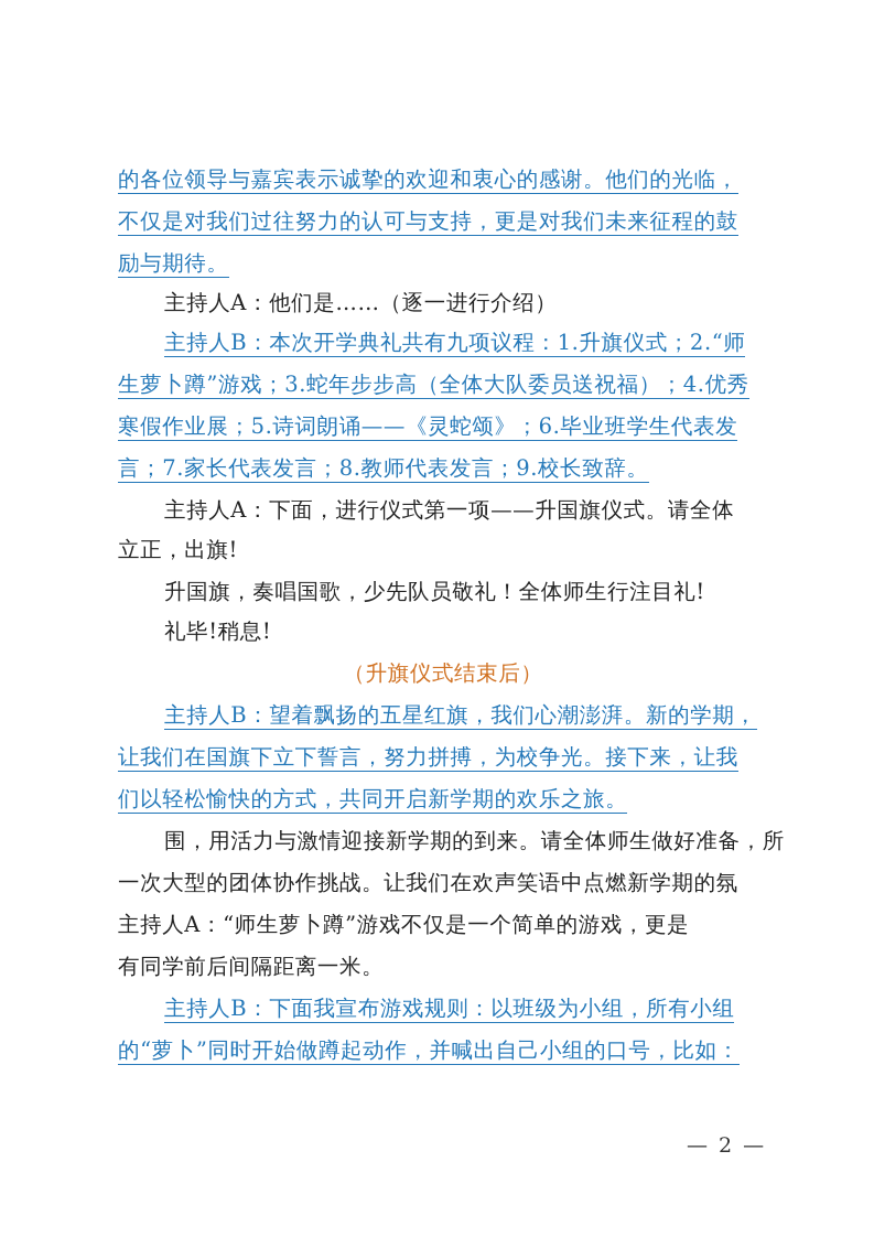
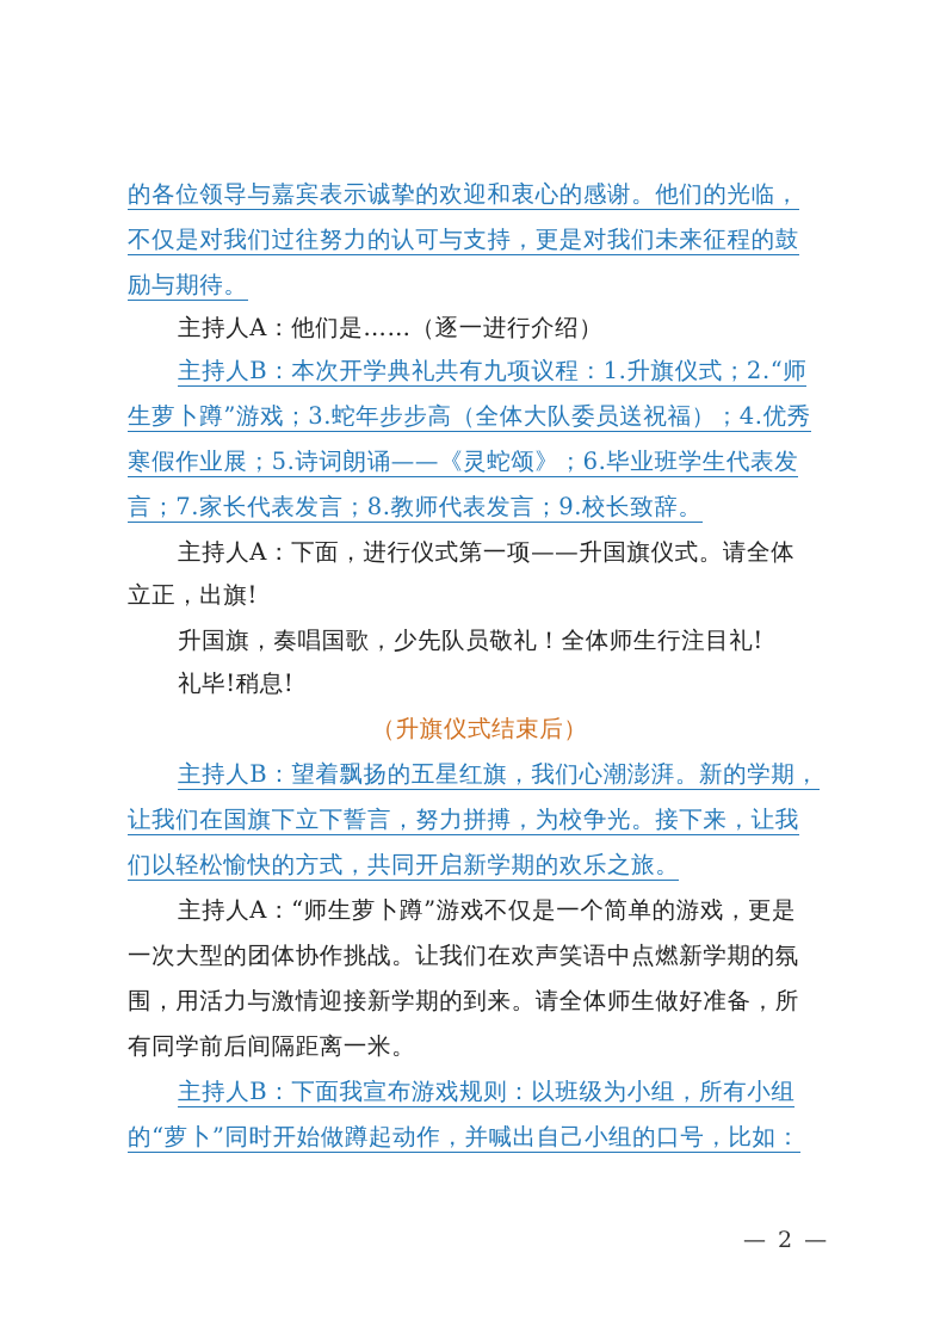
  的各位领导与嘉宾表示诚挚的欢迎和衷心的感谢。他们的光临，
  不仅是对我们过往努力的认可与支持，更是对我们未来征程的鼓
  励与期待。
  主持人A：他们是……（逐一进行介绍）
  主持人B：本次开学典礼共有九项议程：1.升旗仪式；2.“师
  生萝卜蹲”游戏；3.蛇年步步高（全体大队委员送祝福）；4.优秀
  寒假作业展；5.诗词朗诵——《灵蛇颂》；6.毕业班学生代表发
  言；7.家长代表发言；8.教师代表发言；9.校长致辞。
  主持人A：下面，进行仪式第一项——升国旗仪式。请全体
  立正，出旗!
  升国旗，奏唱国歌，少先队员敬礼！全体师生行注目礼!
  礼毕!稍息!
  （升旗仪式结束后）
  主持人B：望着飘扬的五星红旗，我们心潮澎湃。新的学期，
  让我们在国旗下立下誓言，努力拼搏，为校争光。接下来，让我
  们以轻松愉快的方式，共同开启新学期的欢乐之旅。
- 围，用活力与激情迎接新学期的到来。请全体师生做好准备，所
+ 主持人A：“师生萝卜蹲”游戏不仅是一个简单的游戏，更是
  一次大型的团体协作挑战。让我们在欢声笑语中点燃新学期的氛
- 主持人A：“师生萝卜蹲”游戏不仅是一个简单的游戏，更是
+ 围，用活力与激情迎接新学期的到来。请全体师生做好准备，所
  有同学前后间隔距离一米。
  主持人B：下面我宣布游戏规则：以班级为小组，所有小组
  的“萝卜”同时开始做蹲起动作，并喊出自己小组的口号，比如：
  — 2 —
